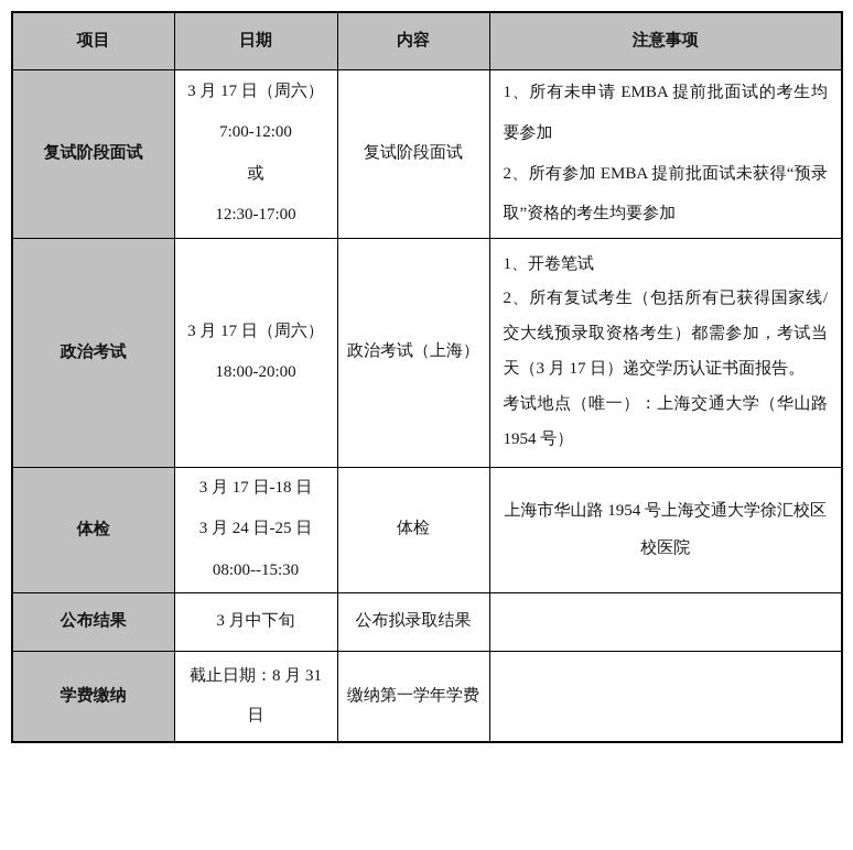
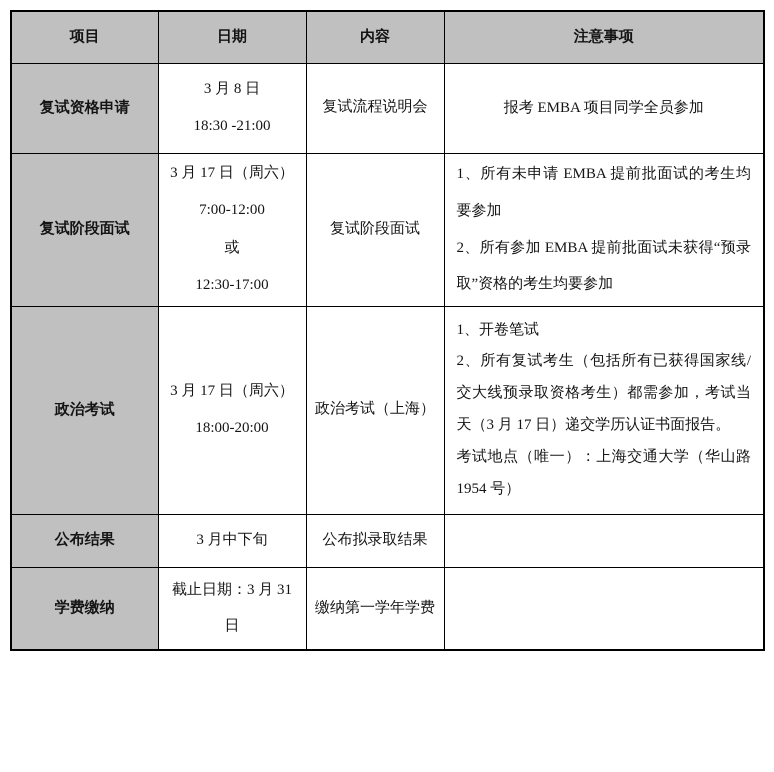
  项目	日期	内容	注意事项
+ 复试资格申请	3 月 8 日18:30 -21:00	复试流程说明会	报考 EMBA 项目同学全员参加
  复试阶段面试	3 月 17 日（周六）7:00-12:00或12:30-17:00	复试阶段面试	1、所有未申请 EMBA 提前批面试的考生均要参加2、所有参加 EMBA 提前批面试未获得“预录取”资格的考生均要参加
  政治考试	3 月 17 日（周六）18:00-20:00	政治考试（上海）	1、开卷笔试2、所有复试考生（包括所有已获得国家线/交大线预录取资格考生）都需参加，考试当天（3 月 17 日）递交学历认证书面报告。考试地点（唯一）：上海交通大学（华山路 1954 号）
- 体检	3 月 17 日-18 日3 月 24 日-25 日08:00--15:30	体检	上海市华山路 1954 号上海交通大学徐汇校区校医院
  公布结果	3 月中下旬	公布拟录取结果
- 学费缴纳	截止日期：8 月 31 日	缴纳第一学年学费
+ 学费缴纳	截止日期：3 月 31 日	缴纳第一学年学费
